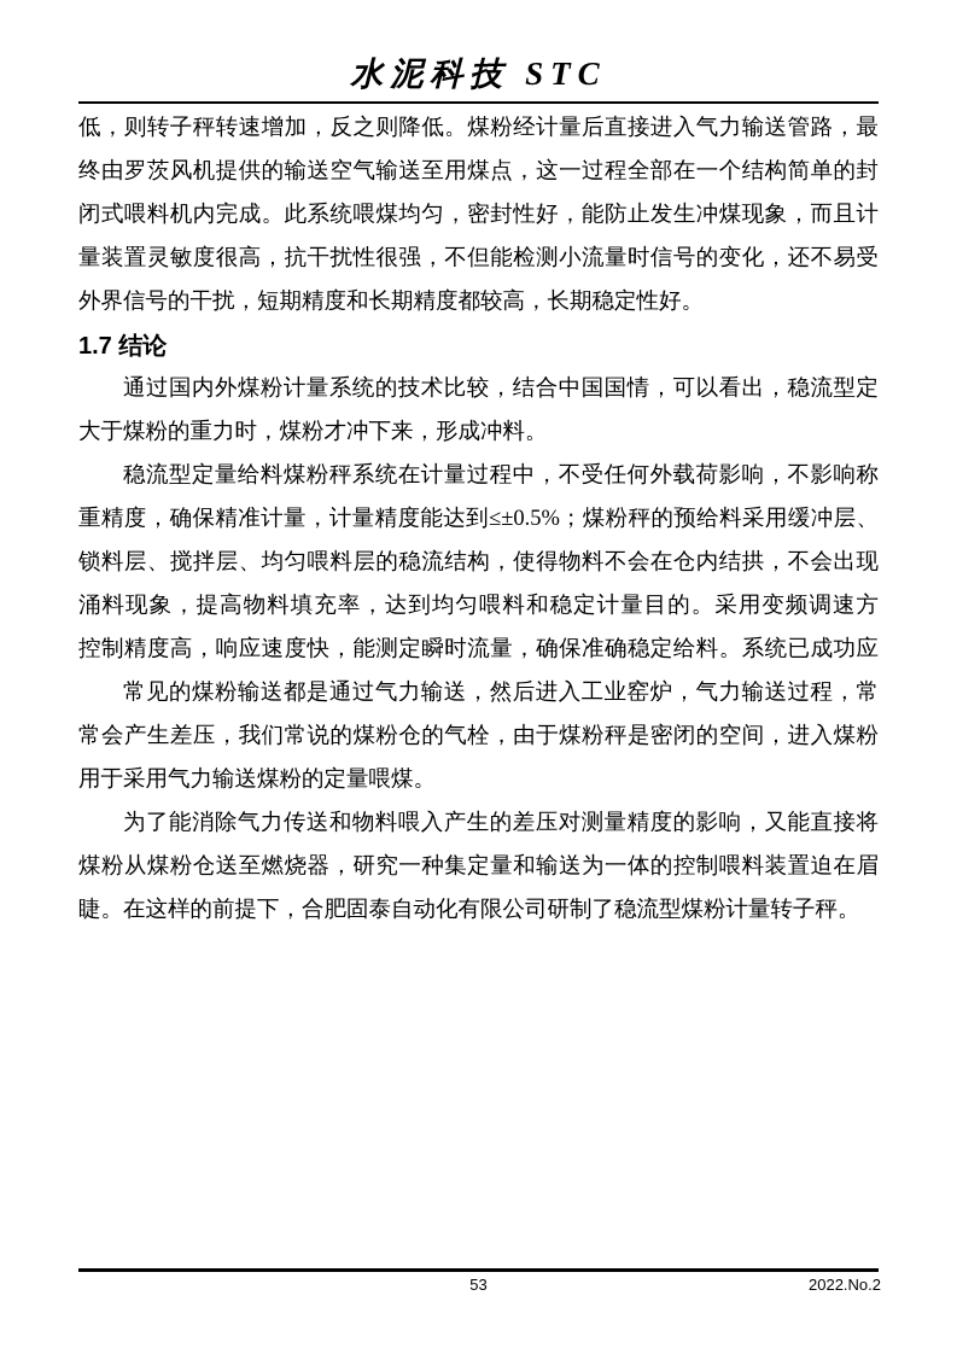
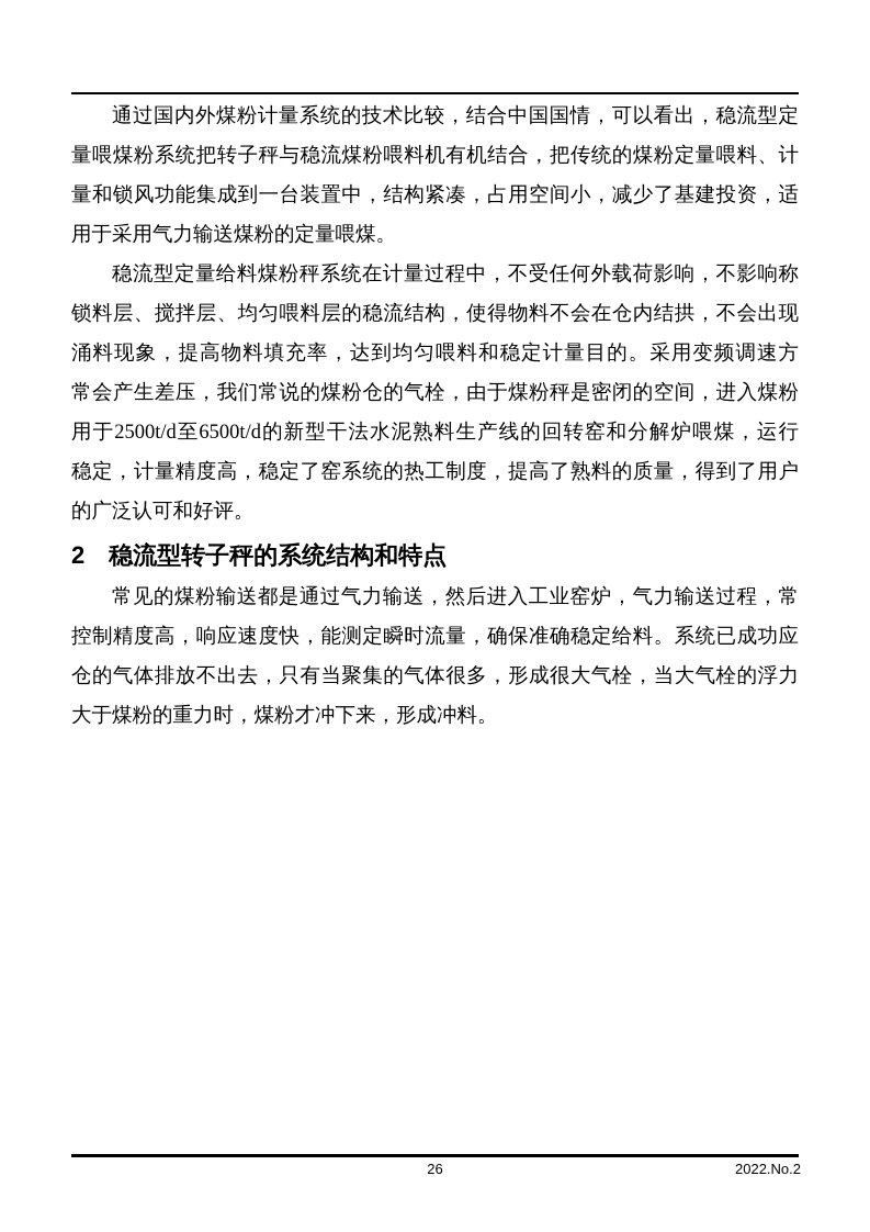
- 水泥科技 STC
- 低，则转子秤转速增加，反之则降低。煤粉经计量后直接进入气力输送管路，最
- 终由罗茨风机提供的输送空气输送至用煤点，这一过程全部在一个结构简单的封
- 闭式喂料机内完成。此系统喂煤均匀，密封性好，能防止发生冲煤现象，而且计
- 量装置灵敏度很高，抗干扰性很强，不但能检测小流量时信号的变化，还不易受
- 外界信号的干扰，短期精度和长期精度都较高，长期稳定性好。
- 1.7 结论
  通过国内外煤粉计量系统的技术比较，结合中国国情，可以看出，稳流型定
+ 量喂煤粉系统把转子秤与稳流煤粉喂料机有机结合，把传统的煤粉定量喂料、计
+ 量和锁风功能集成到一台装置中，结构紧凑，占用空间小，减少了基建投资，适
- 大于煤粉的重力时，煤粉才冲下来，形成冲料。
+ 用于采用气力输送煤粉的定量喂煤。
  稳流型定量给料煤粉秤系统在计量过程中，不受任何外载荷影响，不影响称
- 重精度，确保精准计量，计量精度能达到≤±0.5%；煤粉秤的预给料采用缓冲层、
  锁料层、搅拌层、均匀喂料层的稳流结构，使得物料不会在仓内结拱，不会出现
  涌料现象，提高物料填充率，达到均匀喂料和稳定计量目的。采用变频调速方
- 控制精度高，响应速度快，能测定瞬时流量，确保准确稳定给料。系统已成功应
+ 常会产生差压，我们常说的煤粉仓的气栓，由于煤粉秤是密闭的空间，进入煤粉
+ 用于2500t/d至6500t/d的新型干法水泥熟料生产线的回转窑和分解炉喂煤，运行
+ 稳定，计量精度高，稳定了窑系统的热工制度，提高了熟料的质量，得到了用户
+ 的广泛认可和好评。
+ 2 稳流型转子秤的系统结构和特点
  常见的煤粉输送都是通过气力输送，然后进入工业窑炉，气力输送过程，常
- 常会产生差压，我们常说的煤粉仓的气栓，由于煤粉秤是密闭的空间，进入煤粉
+ 控制精度高，响应速度快，能测定瞬时流量，确保准确稳定给料。系统已成功应
+ 仓的气体排放不出去，只有当聚集的气体很多，形成很大气栓，当大气栓的浮力
- 用于采用气力输送煤粉的定量喂煤。
+ 大于煤粉的重力时，煤粉才冲下来，形成冲料。
- 为了能消除气力传送和物料喂入产生的差压对测量精度的影响，又能直接将
- 煤粉从煤粉仓送至燃烧器，研究一种集定量和输送为一体的控制喂料装置迫在眉
- 睫。在这样的前提下，合肥固泰自动化有限公司研制了稳流型煤粉计量转子秤。
- 53
+ 26
  2022.No.2
